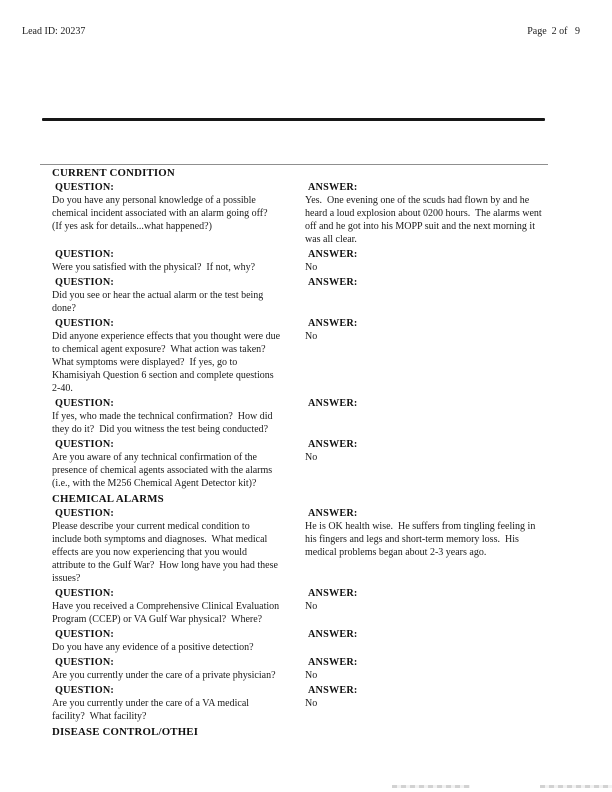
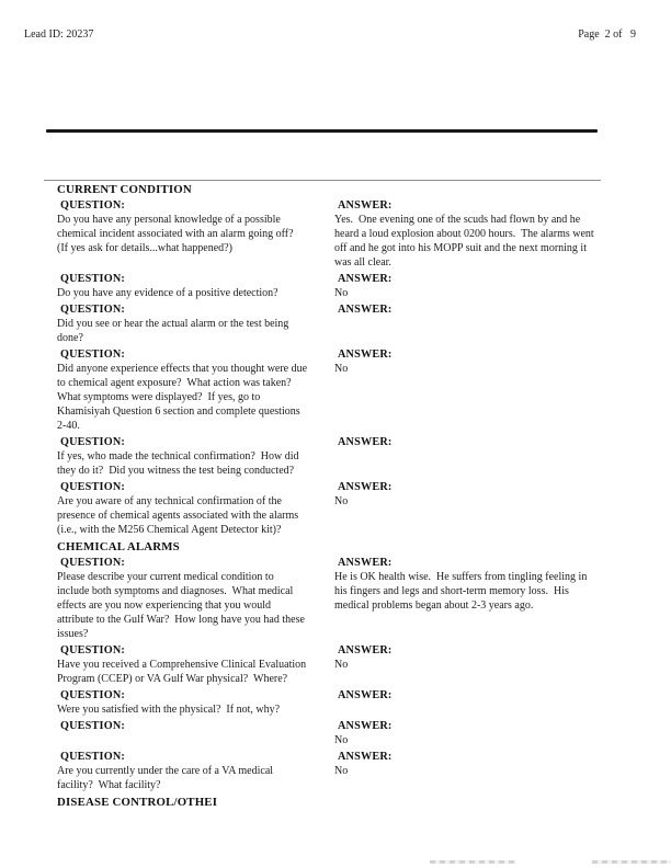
  Lead ID: 20237
  Page 2 of 9
  CURRENT CONDITION
  QUESTION:
  Do you have any personal knowledge of a possible
  chemical incident associated with an alarm going off?
  (If yes ask for details...what happened?)
  ANSWER:
  Yes. One evening one of the scuds had flown by and he
  heard a loud explosion about 0200 hours. The alarms went
  off and he got into his MOPP suit and the next morning it
  was all clear.
  QUESTION:
- Were you satisfied with the physical? If not, why?
+ Do you have any evidence of a positive detection?
  ANSWER:
  No
  QUESTION:
  Did you see or hear the actual alarm or the test being
  done?
  ANSWER:
  QUESTION:
  Did anyone experience effects that you thought were due
  to chemical agent exposure? What action was taken?
  What symptoms were displayed? If yes, go to
  Khamisiyah Question 6 section and complete questions
  2-40.
  ANSWER:
  No
  QUESTION:
  If yes, who made the technical confirmation? How did
  they do it? Did you witness the test being conducted?
  ANSWER:
  QUESTION:
  Are you aware of any technical confirmation of the
  presence of chemical agents associated with the alarms
  (i.e., with the M256 Chemical Agent Detector kit)?
  ANSWER:
  No
  CHEMICAL ALARMS
  QUESTION:
  Please describe your current medical condition to
  include both symptoms and diagnoses. What medical
  effects are you now experiencing that you would
  attribute to the Gulf War? How long have you had these
  issues?
  ANSWER:
  He is OK health wise. He suffers from tingling feeling in
  his fingers and legs and short-term memory loss. His
  medical problems began about 2-3 years ago.
  QUESTION:
  Have you received a Comprehensive Clinical Evaluation
  Program (CCEP) or VA Gulf War physical? Where?
  ANSWER:
  No
  QUESTION:
- Do you have any evidence of a positive detection?
+ Were you satisfied with the physical? If not, why?
  ANSWER:
  QUESTION:
- Are you currently under the care of a private physician?
  ANSWER:
  No
  QUESTION:
  Are you currently under the care of a VA medical
  facility? What facility?
  ANSWER:
  No
  DISEASE CONTROL/OTHEI
